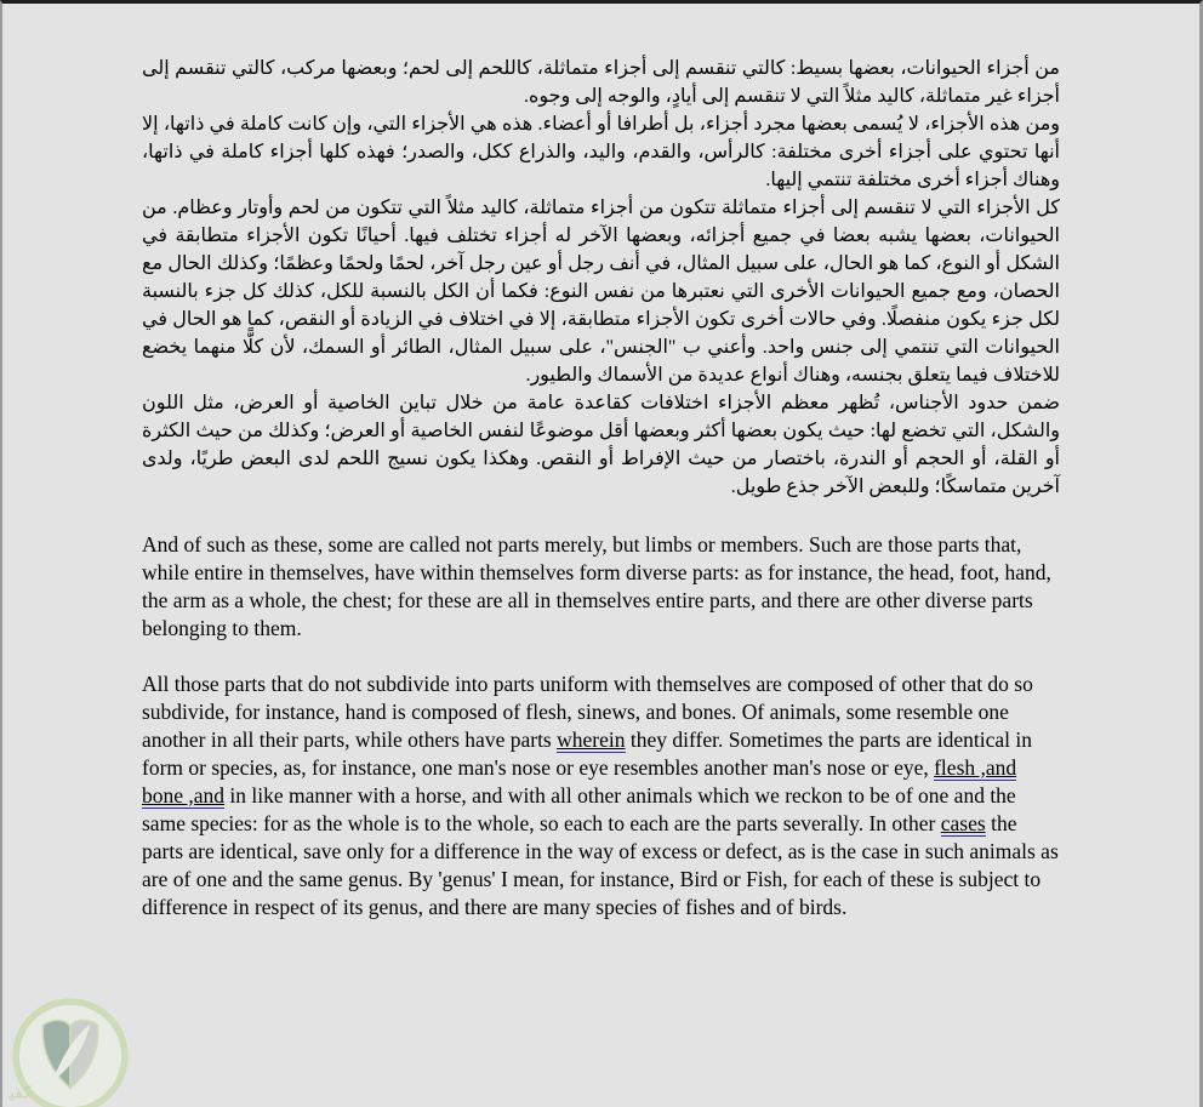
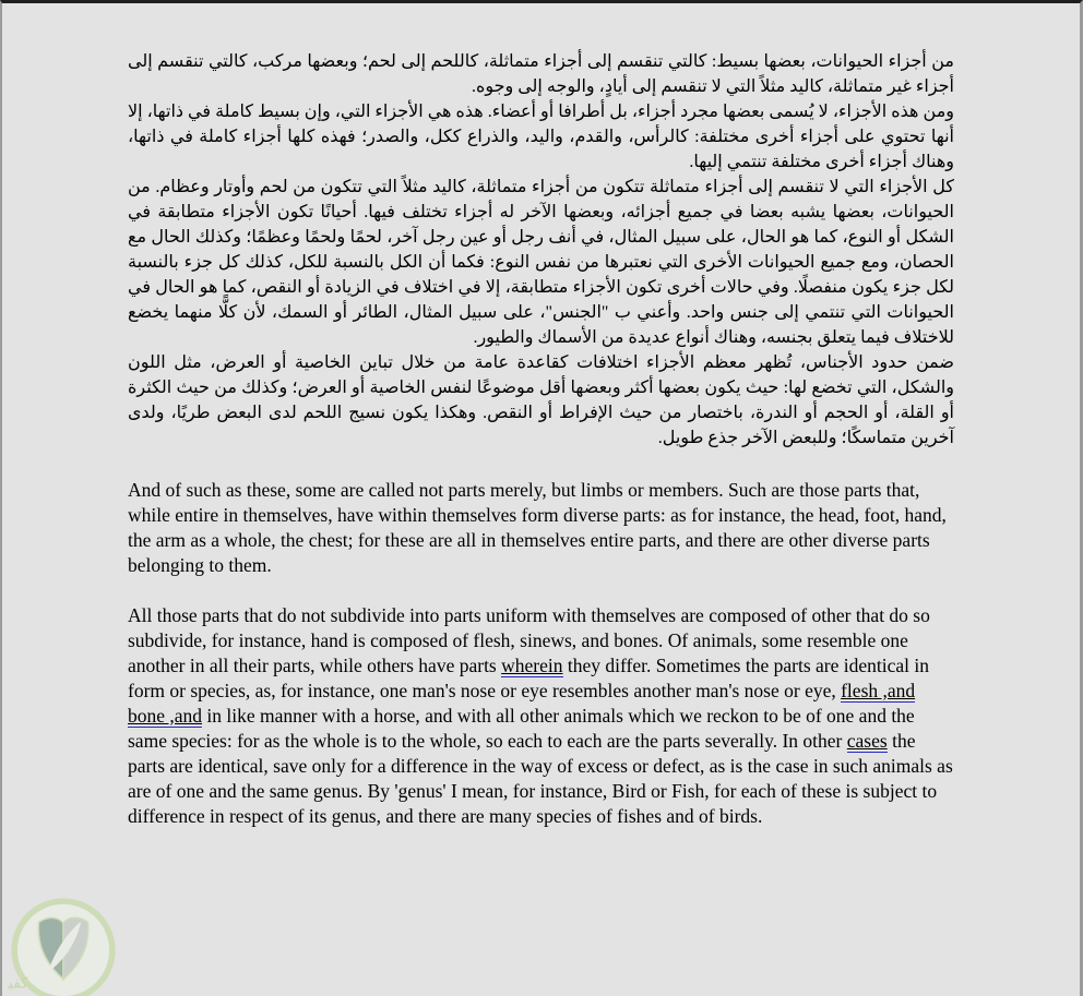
  من أجزاء الحيوانات، بعضها بسيط: كالتي تنقسم إلى أجزاء متماثلة، كاللحم إلى لحم؛ وبعضها مركب، كالتي تنقسم إلى أجزاء غير متماثلة، كاليد مثلاً التي لا تنقسم إلى أيادٍ، والوجه إلى وجوه.
- ومن هذه الأجزاء، لا يُسمى بعضها مجرد أجزاء، بل أطرافا أو أعضاء. هذه هي الأجزاء التي، وإن كانت كاملة في ذاتها، إلا أنها تحتوي على أجزاء أخرى مختلفة: كالرأس، والقدم، واليد، والذراع ككل، والصدر؛ فهذه كلها أجزاء كاملة في ذاتها، وهناك أجزاء أخرى مختلفة تنتمي إليها.
+ ومن هذه الأجزاء، لا يُسمى بعضها مجرد أجزاء، بل أطرافا أو أعضاء. هذه هي الأجزاء التي، وإن بسيط كاملة في ذاتها، إلا أنها تحتوي على أجزاء أخرى مختلفة: كالرأس، والقدم، واليد، والذراع ككل، والصدر؛ فهذه كلها أجزاء كاملة في ذاتها، وهناك أجزاء أخرى مختلفة تنتمي إليها.
  كل الأجزاء التي لا تنقسم إلى أجزاء متماثلة تتكون من أجزاء متماثلة، كاليد مثلاً التي تتكون من لحم وأوتار وعظام. من الحيوانات، بعضها يشبه بعضا في جميع أجزائه، وبعضها الآخر له أجزاء تختلف فيها. أحيانًا تكون الأجزاء متطابقة في الشكل أو النوع، كما هو الحال، على سبيل المثال، في أنف رجل أو عين رجل آخر، لحمًا ولحمًا وعظمًا؛ وكذلك الحال مع الحصان، ومع جميع الحيوانات الأخرى التي نعتبرها من نفس النوع: فكما أن الكل بالنسبة للكل، كذلك كل جزء بالنسبة لكل جزء يكون منفصلًا. وفي حالات أخرى تكون الأجزاء متطابقة، إلا في اختلاف في الزيادة أو النقص، كما هو الحال في الحيوانات التي تنتمي إلى جنس واحد. وأعني ب "الجنس"، على سبيل المثال، الطائر أو السمك، لأن كلًّا منهما يخضع للاختلاف فيما يتعلق بجنسه، وهناك أنواع عديدة من الأسماك والطيور.
  ضمن حدود الأجناس، تُظهر معظم الأجزاء اختلافات كقاعدة عامة من خلال تباين الخاصية أو العرض، مثل اللون والشكل، التي تخضع لها: حيث يكون بعضها أكثر وبعضها أقل موضوعًا لنفس الخاصية أو العرض؛ وكذلك من حيث الكثرة أو القلة، أو الحجم أو الندرة، باختصار من حيث الإفراط أو النقص. وهكذا يكون نسيج اللحم لدى البعض طريًا، ولدى آخرين متماسكًا؛ وللبعض الآخر جذع طويل.
  And of such as these, some are called not parts merely, but limbs or members. Such are those parts that, while entire in themselves, have within themselves form diverse parts: as for instance, the head, foot, hand, the arm as a whole, the chest; for these are all in themselves entire parts, and there are other diverse parts belonging to them.
  All those parts that do not subdivide into parts uniform with themselves are composed of other that do so subdivide, for instance, hand is composed of flesh, sinews, and bones. Of animals, some resemble one another in all their parts, while others have parts wherein they differ. Sometimes the parts are identical in form or species, as, for instance, one man's nose or eye resembles another man's nose or eye, flesh ,and bone ,and in like manner with a horse, and with all other animals which we reckon to be of one and the same species: for as the whole is to the whole, so each to each are the parts severally. In other cases the parts are identical, save only for a difference in the way of excess or defect, as is the case in such animals as are of one and the same genus. By 'genus' I mean, for instance, Bird or Fish, for each of these is subject to difference in respect of its genus, and there are many species of fishes and of birds.
  كفي
